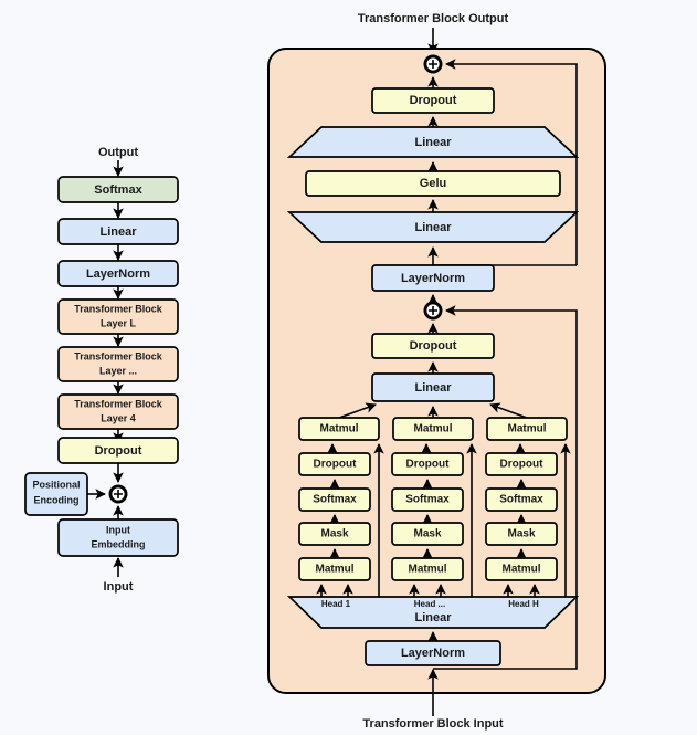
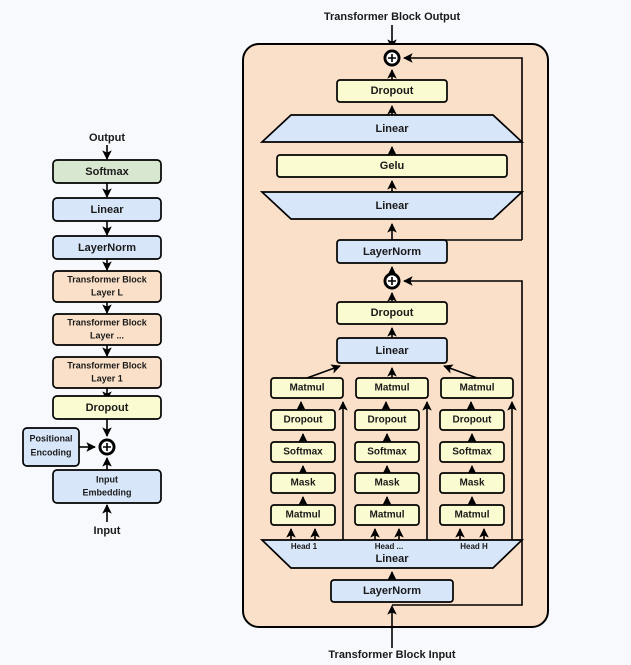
  Output
  Softmax
  Linear
  LayerNorm
  Transformer Block
  Layer L
  Transformer Block
  Layer ...
  Transformer Block
- Layer 4
+ Layer 1
  Dropout
  Positional
  Encoding
  Input
  Embedding
  Input
  Transformer Block Output
  Dropout
  Linear
  Gelu
  Linear
  LayerNorm
  Dropout
  Linear
  Matmul
  Dropout
  Softmax
  Mask
  Matmul
  Matmul
  Dropout
  Softmax
  Mask
  Matmul
  Matmul
  Dropout
  Softmax
  Mask
  Matmul
  Head 1
  Head ...
  Head H
  Linear
  LayerNorm
  Transformer Block Input
